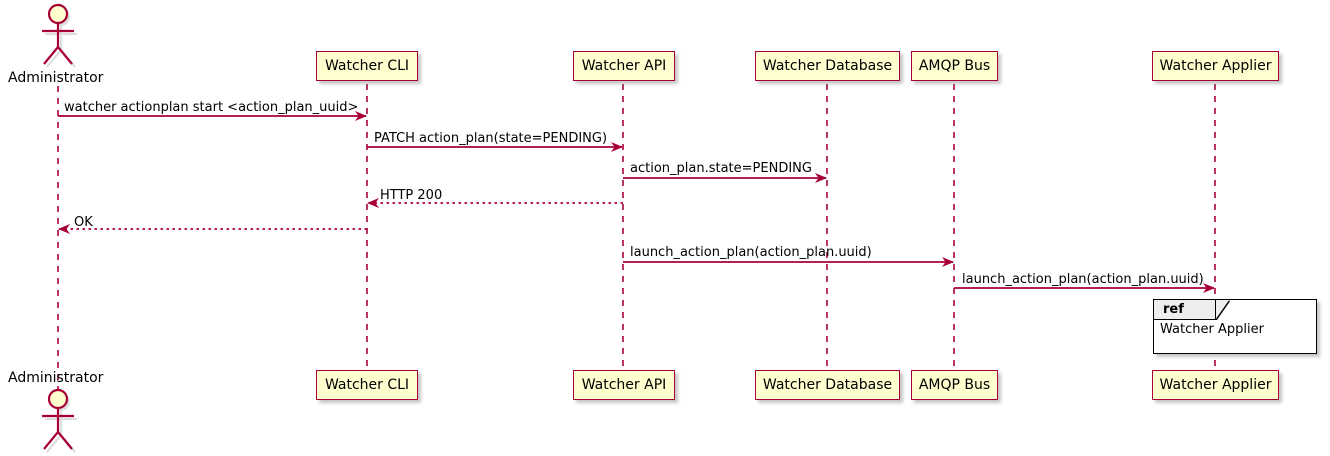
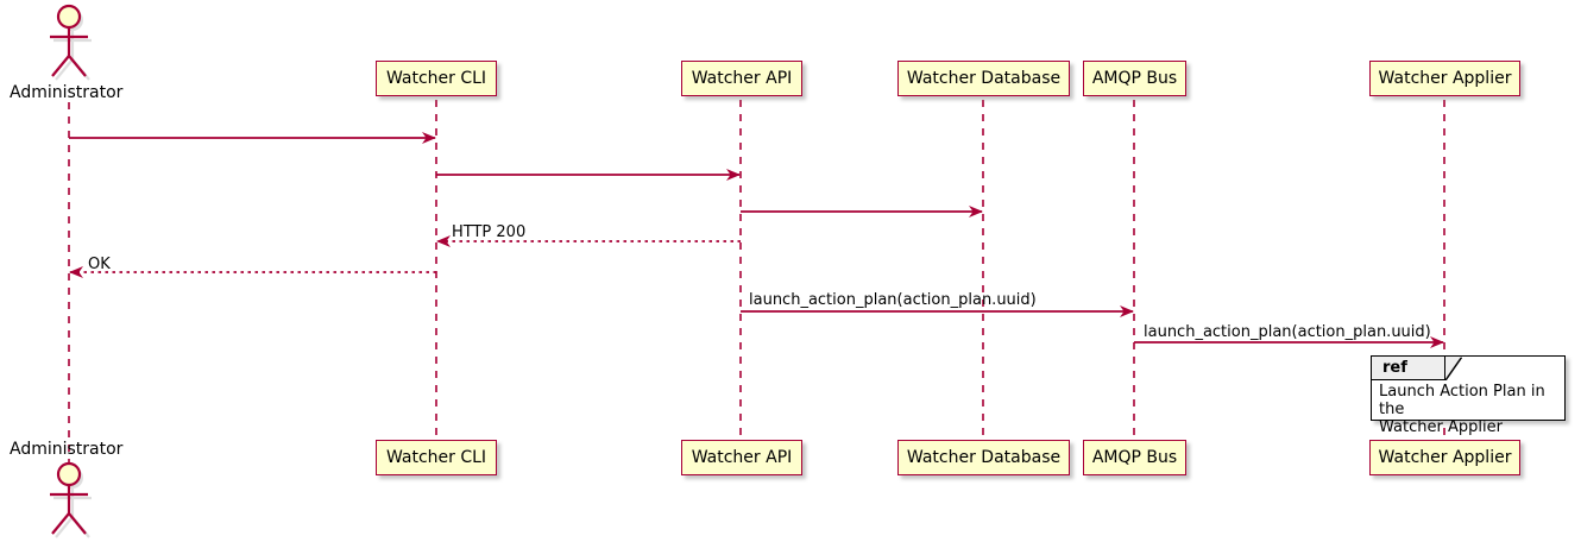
  Administrator
  Administrator
  Watcher CLI
  Watcher API
  Watcher Database
  AMQP Bus
  Watcher Applier
  Watcher CLI
  Watcher API
  Watcher Database
  AMQP Bus
  Watcher Applier
- watcher actionplan start <action_plan_uuid>
- PATCH action_plan(state=PENDING)
- action_plan.state=PENDING
  HTTP 200
  OK
  launch_action_plan(action_plan.uuid)
  launch_action_plan(action_plan.uuid)
  ref
+ Launch Action Plan in the
  Watcher Applier
